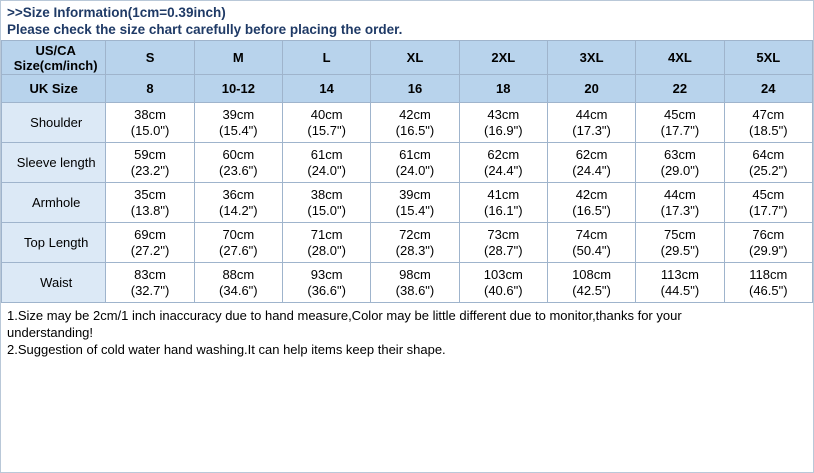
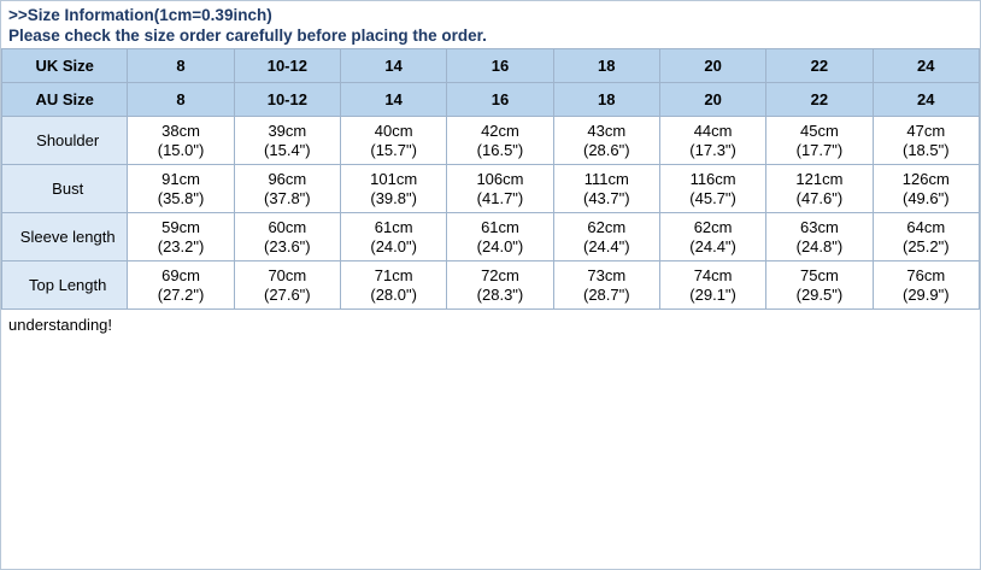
  >>Size Information(1cm=0.39inch)
- Please check the size chart carefully before placing the order.
+ Please check the size order carefully before placing the order.
- US/CA Size(cm/inch)	S	M	L	XL	2XL	3XL	4XL	5XL
  UK Size	8	10-12	14	16	18	20	22	24
+ AU Size	8	10-12	14	16	18	20	22	24
- Shoulder	38cm (15.0")	39cm (15.4")	40cm (15.7")	42cm (16.5")	43cm (16.9")	44cm (17.3")	45cm (17.7")	47cm (18.5")
+ Shoulder	38cm (15.0")	39cm (15.4")	40cm (15.7")	42cm (16.5")	43cm (28.6")	44cm (17.3")	45cm (17.7")	47cm (18.5")
+ Bust	91cm (35.8")	96cm (37.8")	101cm (39.8")	106cm (41.7")	111cm (43.7")	116cm (45.7")	121cm (47.6")	126cm (49.6")
- Sleeve length	59cm (23.2")	60cm (23.6")	61cm (24.0")	61cm (24.0")	62cm (24.4")	62cm (24.4")	63cm (29.0")	64cm (25.2")
+ Sleeve length	59cm (23.2")	60cm (23.6")	61cm (24.0")	61cm (24.0")	62cm (24.4")	62cm (24.4")	63cm (24.8")	64cm (25.2")
- Armhole	35cm (13.8")	36cm (14.2")	38cm (15.0")	39cm (15.4")	41cm (16.1")	42cm (16.5")	44cm (17.3")	45cm (17.7")
- Top Length	69cm (27.2")	70cm (27.6")	71cm (28.0")	72cm (28.3")	73cm (28.7")	74cm (50.4")	75cm (29.5")	76cm (29.9")
+ Top Length	69cm (27.2")	70cm (27.6")	71cm (28.0")	72cm (28.3")	73cm (28.7")	74cm (29.1")	75cm (29.5")	76cm (29.9")
- Waist	83cm (32.7")	88cm (34.6")	93cm (36.6")	98cm (38.6")	103cm (40.6")	108cm (42.5")	113cm (44.5")	118cm (46.5")
- 1.Size may be 2cm/1 inch inaccuracy due to hand measure,Color may be little different due to monitor,thanks for your
  understanding!
- 2.Suggestion of cold water hand washing.It can help items keep their shape.
